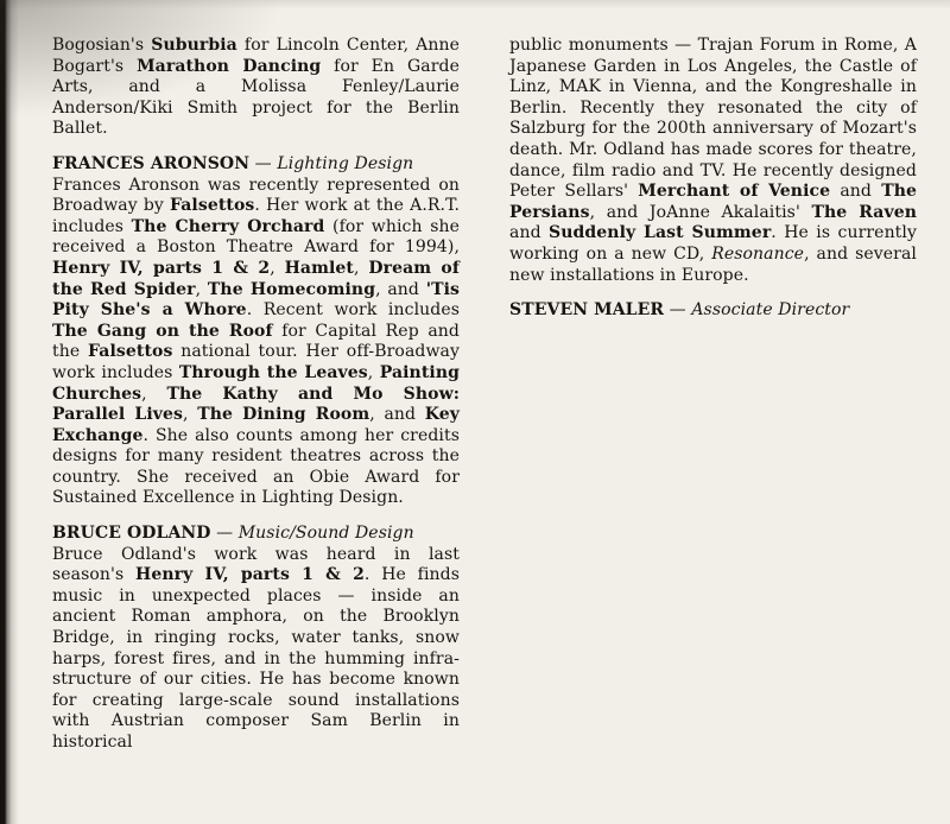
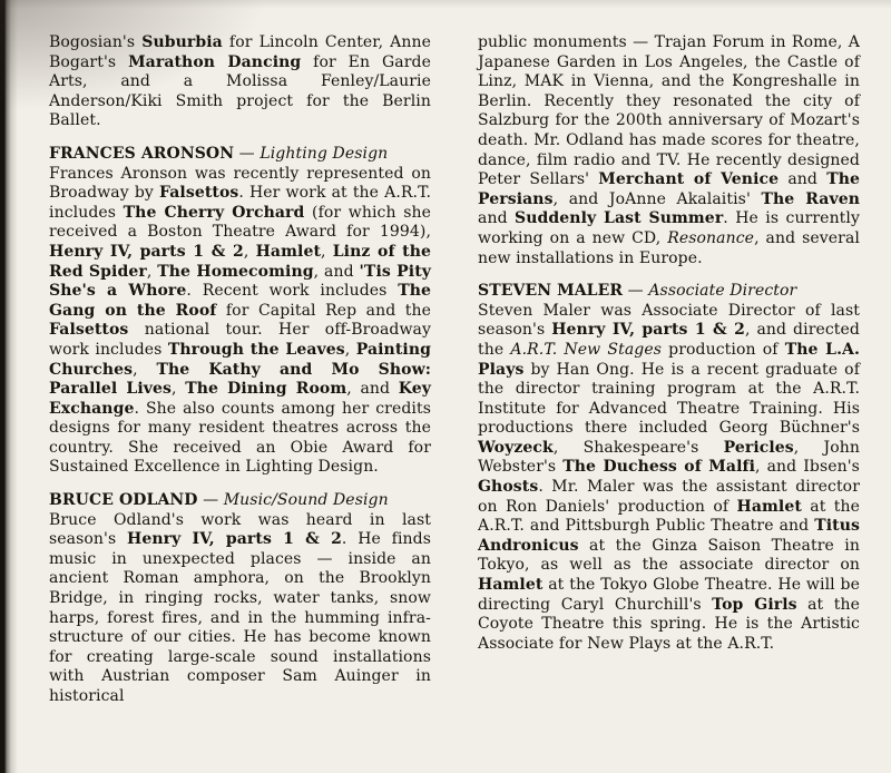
  Bogosian's Suburbia for Lincoln Center, Anne Bogart's Marathon Dancing for En Garde Arts, and a Molissa Fenley/Laurie Anderson/Kiki Smith project for the Berlin Ballet.
  FRANCES ARONSON — Lighting Design
- Frances Aronson was recently represented on Broadway by Falsettos. Her work at the A.R.T. includes The Cherry Orchard (for which she received a Boston Theatre Award for 1994), Henry IV, parts 1 & 2, Hamlet, Dream of the Red Spider, The Homecoming, and 'Tis Pity She's a Whore. Recent work includes The Gang on the Roof for Capital Rep and the Falsettos national tour. Her off-Broadway work includes Through the Leaves, Painting Churches, The Kathy and Mo Show: Parallel Lives, The Dining Room, and Key Exchange. She also counts among her credits designs for many resident theatres across the country. She received an Obie Award for Sustained Excellence in Lighting Design.
+ Frances Aronson was recently represented on Broadway by Falsettos. Her work at the A.R.T. includes The Cherry Orchard (for which she received a Boston Theatre Award for 1994), Henry IV, parts 1 & 2, Hamlet, Linz of the Red Spider, The Homecoming, and 'Tis Pity She's a Whore. Recent work includes The Gang on the Roof for Capital Rep and the Falsettos national tour. Her off-Broadway work includes Through the Leaves, Painting Churches, The Kathy and Mo Show: Parallel Lives, The Dining Room, and Key Exchange. She also counts among her credits designs for many resident theatres across the country. She received an Obie Award for Sustained Excellence in Lighting Design.
  BRUCE ODLAND — Music/Sound Design
- Bruce Odland's work was heard in last season's Henry IV, parts 1 & 2. He finds music in unexpected places — inside an ancient Roman amphora, on the Brooklyn Bridge, in ringing rocks, water tanks, snow harps, forest fires, and in the humming infra-structure of our cities. He has become known for creating large-scale sound installations with Austrian composer Sam Berlin in historical
+ Bruce Odland's work was heard in last season's Henry IV, parts 1 & 2. He finds music in unexpected places — inside an ancient Roman amphora, on the Brooklyn Bridge, in ringing rocks, water tanks, snow harps, forest fires, and in the humming infra-structure of our cities. He has become known for creating large-scale sound installations with Austrian composer Sam Auinger in historical
  public monuments — Trajan Forum in Rome, A Japanese Garden in Los Angeles, the Castle of Linz, MAK in Vienna, and the Kongreshalle in Berlin. Recently they resonated the city of Salzburg for the 200th anniversary of Mozart's death. Mr. Odland has made scores for theatre, dance, film radio and TV. He recently designed Peter Sellars' Merchant of Venice and The Persians, and JoAnne Akalaitis' The Raven and Suddenly Last Summer. He is currently working on a new CD, Resonance, and several new installations in Europe.
  STEVEN MALER — Associate Director
+ Steven Maler was Associate Director of last season's Henry IV, parts 1 & 2, and directed the A.R.T. New Stages production of The L.A. Plays by Han Ong. He is a recent graduate of the director training program at the A.R.T. Institute for Advanced Theatre Training. His productions there included Georg Büchner's Woyzeck, Shakespeare's Pericles, John Webster's The Duchess of Malfi, and Ibsen's Ghosts. Mr. Maler was the assistant director on Ron Daniels' production of Hamlet at the A.R.T. and Pittsburgh Public Theatre and Titus Andronicus at the Ginza Saison Theatre in Tokyo, as well as the associate director on Hamlet at the Tokyo Globe Theatre. He will be directing Caryl Churchill's Top Girls at the Coyote Theatre this spring. He is the Artistic Associate for New Plays at the A.R.T.
